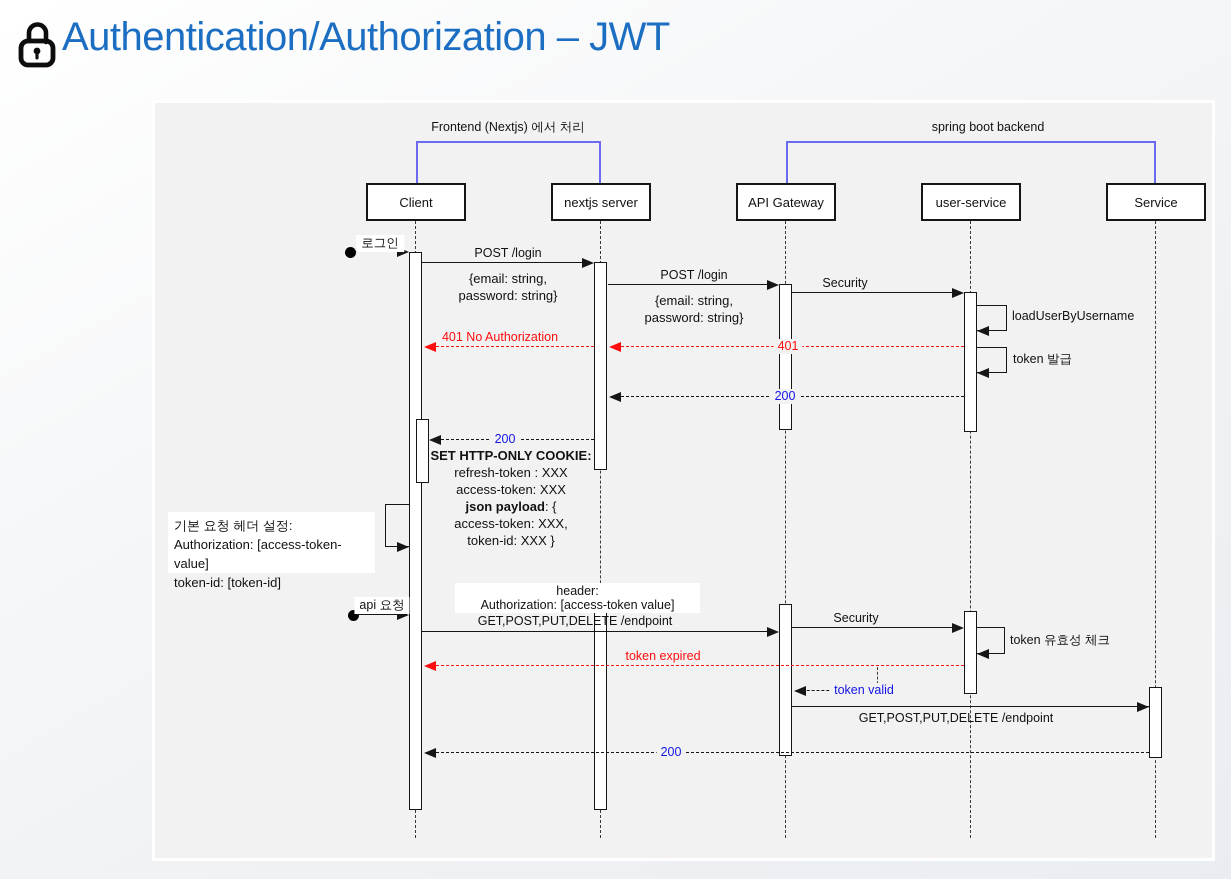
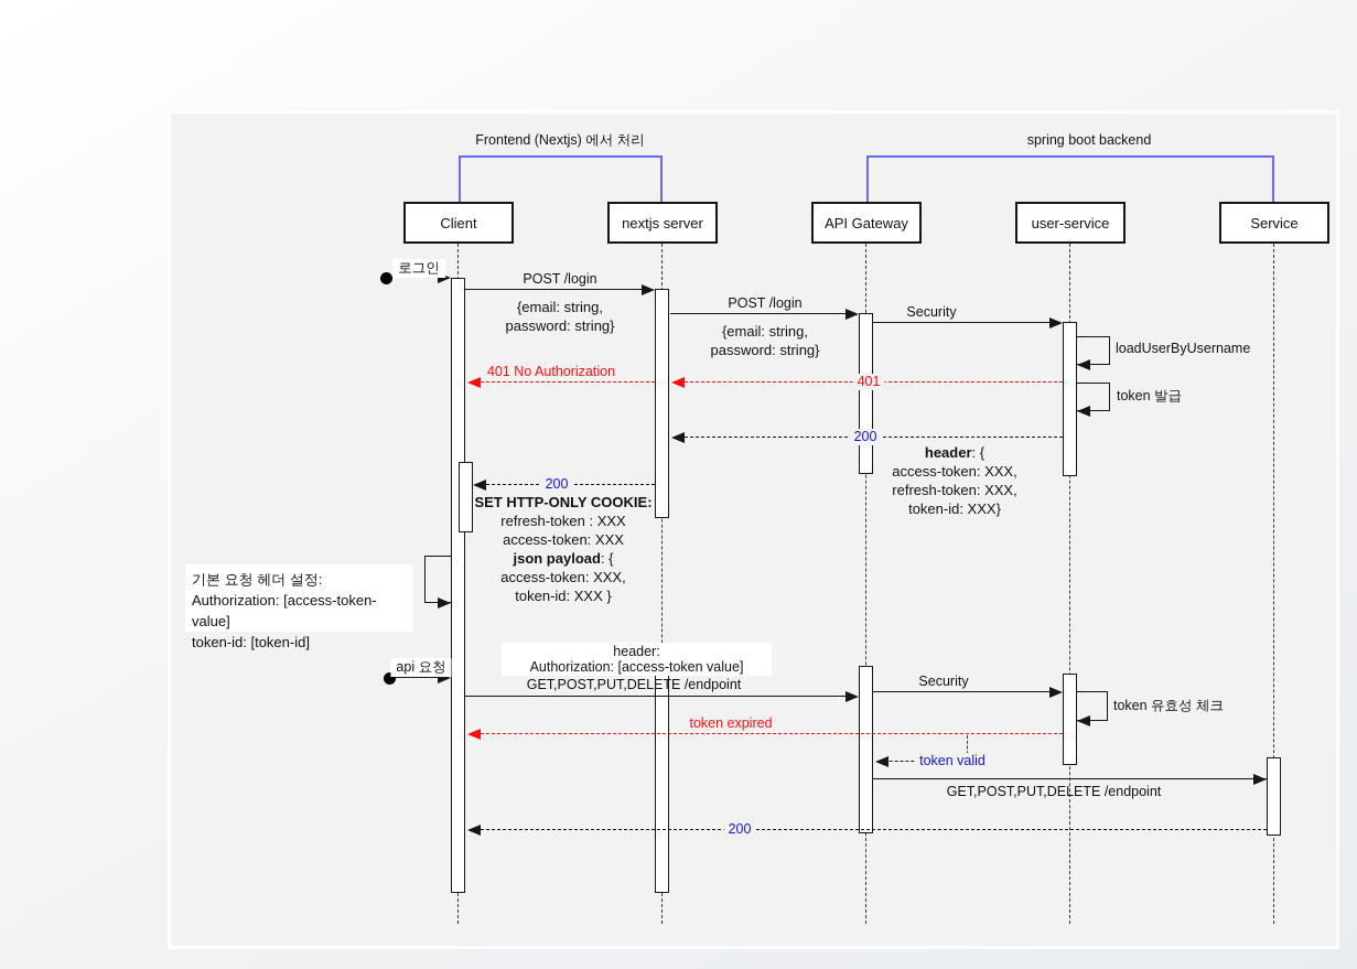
- Authentication/Authorization – JWT
  Frontend (Nextjs) 에서 처리
  spring boot backend
  Client
  nextjs server
  API Gateway
  user-service
  Service
  loadUserByUsername
  token 발급
  token 유효성 체크
  로그인
  POST /login
  {email: string,
  password: string}
  POST /login
  {email: string,
  password: string}
  Security
  401 No Authorization
  401
  200
+ header: { access-token: XXX,
+ refresh-token: XXX,
+ token-id: XXX}
  200
  SET HTTP-ONLY COOKIE: refresh-token : XXX
  access-token: XXX json payload: { access-token: XXX,
  token-id: XXX }
  기본 요청 헤더 설정:
  Authorization: [access-token-value]
  token-id: [token-id]
  api 요청
  header:
  Authorization: [access-token value]
  GET,POST,PUT,DELETE /endpoint
  Security
  token expired
  token valid
  GET,POST,PUT,DELETE /endpoint
  200
